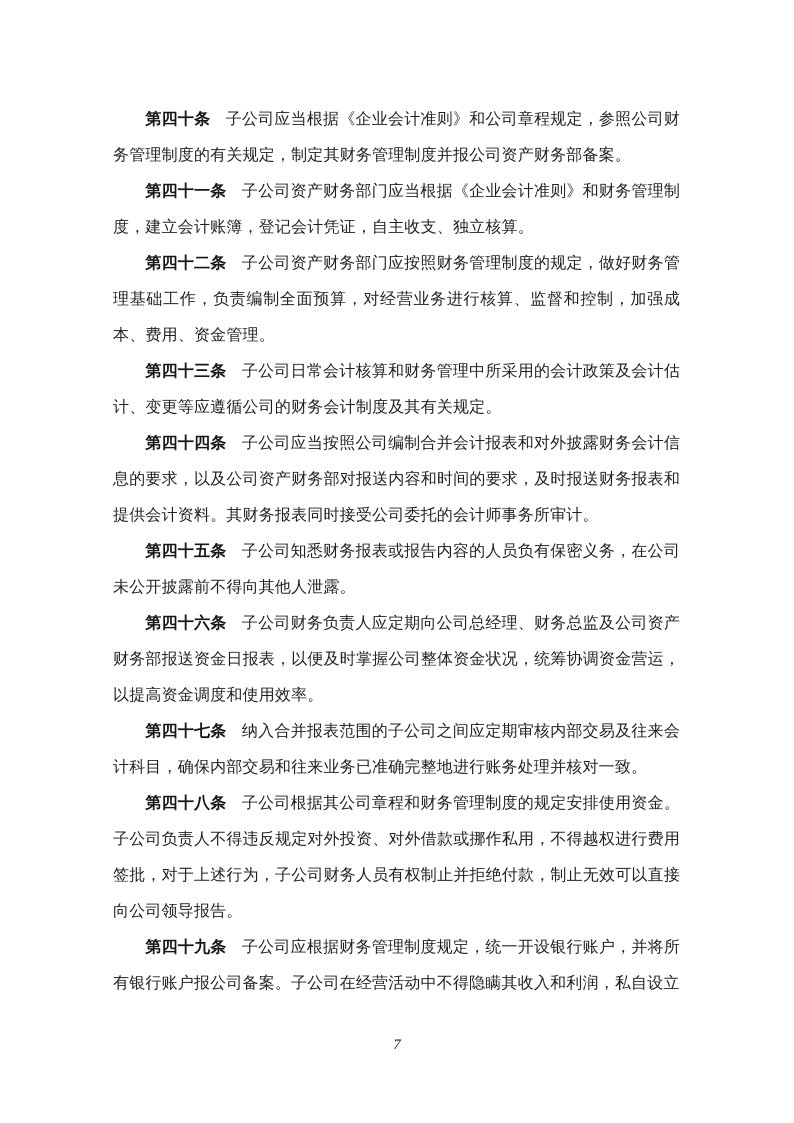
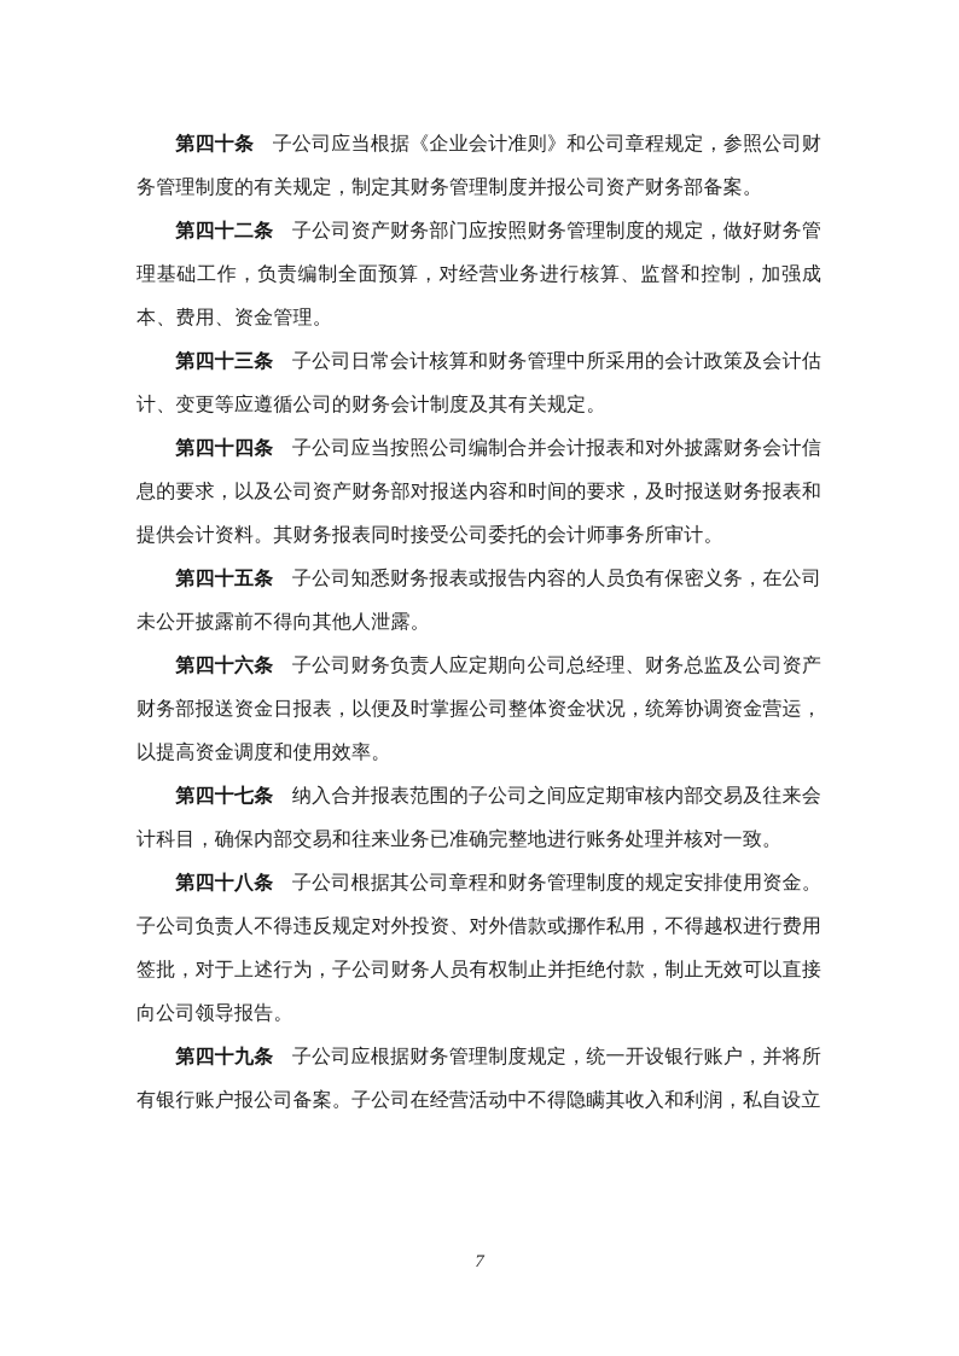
  第四十条 子公司应当根据《企业会计准则》和公司章程规定，参照公司财务管理制度的有关规定，制定其财务管理制度并报公司资产财务部备案。
- 第四十一条 子公司资产财务部门应当根据《企业会计准则》和财务管理制度，建立会计账簿，登记会计凭证，自主收支、独立核算。
  第四十二条 子公司资产财务部门应按照财务管理制度的规定，做好财务管理基础工作，负责编制全面预算，对经营业务进行核算、监督和控制，加强成本、费用、资金管理。
  第四十三条 子公司日常会计核算和财务管理中所采用的会计政策及会计估计、变更等应遵循公司的财务会计制度及其有关规定。
  第四十四条 子公司应当按照公司编制合并会计报表和对外披露财务会计信息的要求，以及公司资产财务部对报送内容和时间的要求，及时报送财务报表和提供会计资料。其财务报表同时接受公司委托的会计师事务所审计。
  第四十五条 子公司知悉财务报表或报告内容的人员负有保密义务，在公司未公开披露前不得向其他人泄露。
  第四十六条 子公司财务负责人应定期向公司总经理、财务总监及公司资产财务部报送资金日报表，以便及时掌握公司整体资金状况，统筹协调资金营运，以提高资金调度和使用效率。
  第四十七条 纳入合并报表范围的子公司之间应定期审核内部交易及往来会计科目，确保内部交易和往来业务已准确完整地进行账务处理并核对一致。
  第四十八条 子公司根据其公司章程和财务管理制度的规定安排使用资金。子公司负责人不得违反规定对外投资、对外借款或挪作私用，不得越权进行费用签批，对于上述行为，子公司财务人员有权制止并拒绝付款，制止无效可以直接向公司领导报告。
  第四十九条 子公司应根据财务管理制度规定，统一开设银行账户，并将所有银行账户报公司备案。子公司在经营活动中不得隐瞒其收入和利润，私自设立
  7
